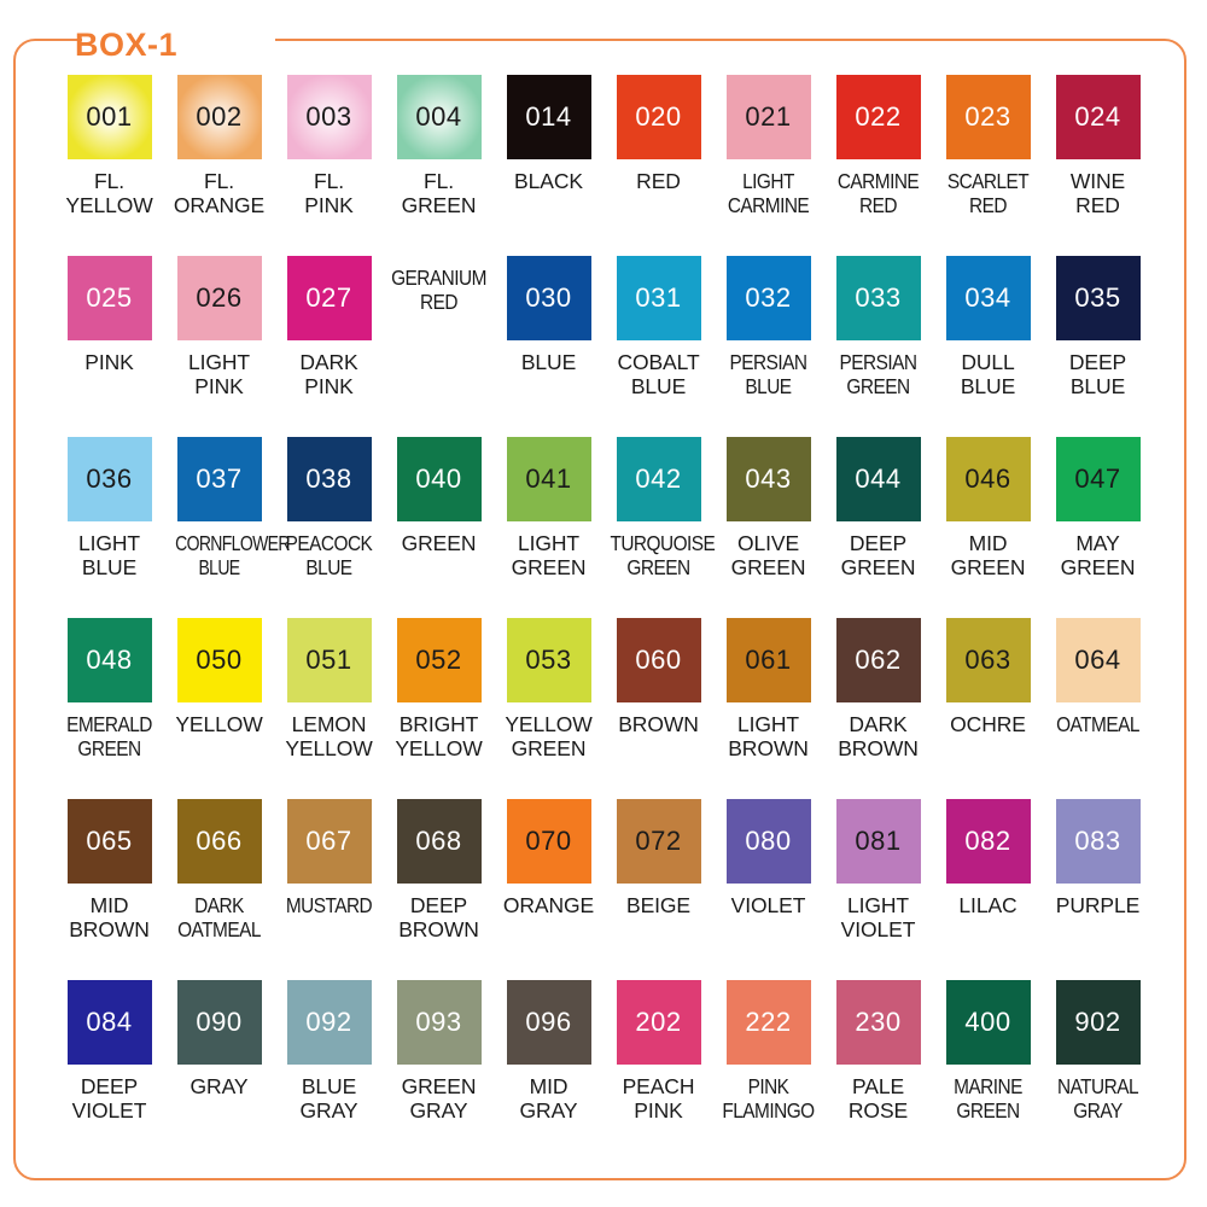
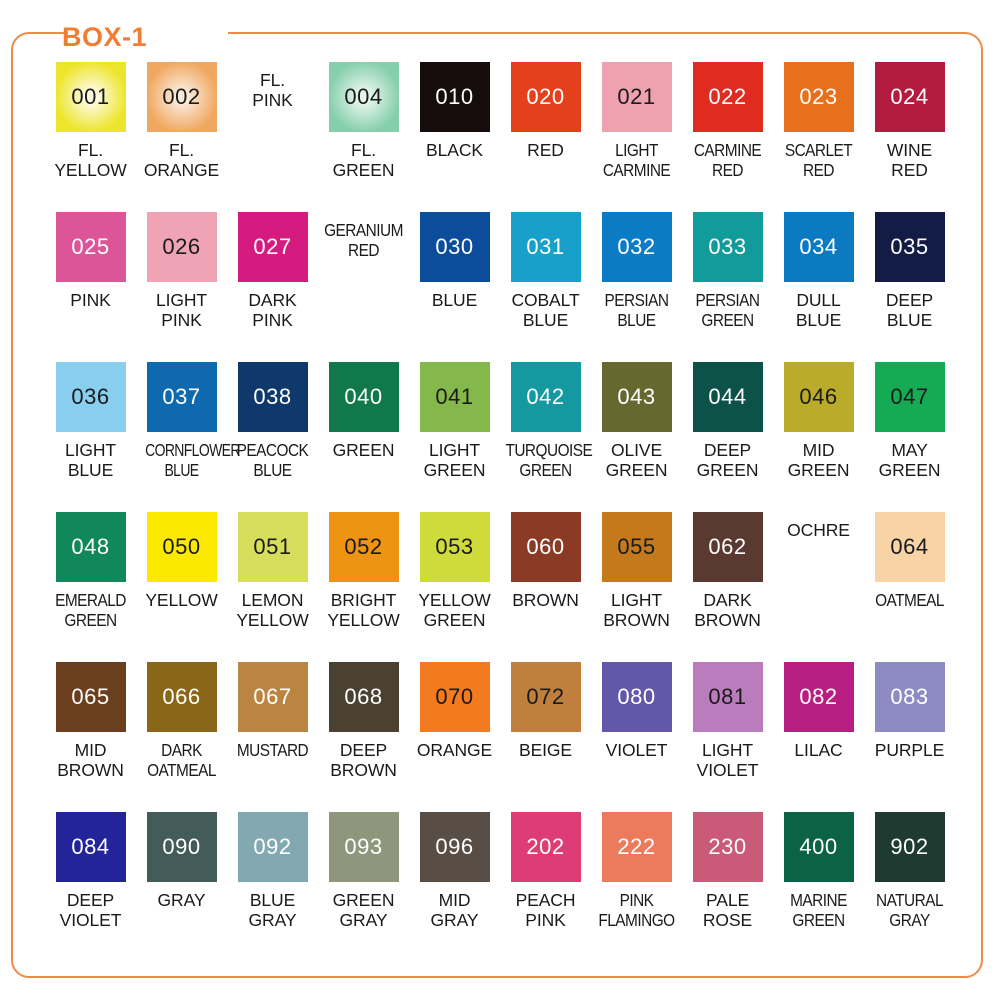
  BOX-1
  001
  FL.
  YELLOW
  002
  FL.
  ORANGE
- 003
  FL.
  PINK
  004
  FL.
  GREEN
- 014
+ 010
  BLACK
  020
  RED
  021
  LIGHT
  CARMINE
  022
  CARMINE
  RED
  023
  SCARLET
  RED
  024
  WINE
  RED
  025
  PINK
  026
  LIGHT
  PINK
  027
  DARK
  PINK
  GERANIUM
  RED
  030
  BLUE
  031
  COBALT
  BLUE
  032
  PERSIAN
  BLUE
  033
  PERSIAN
  GREEN
  034
  DULL
  BLUE
  035
  DEEP
  BLUE
  036
  LIGHT
  BLUE
  037
  CORNFLOWE
  BLUE
  038
  PEACOCK
  BLUE
  040
  GREEN
  041
  LIGHT
  GREEN
  042
  TURQUOISE
  GREEN
  043
  OLIVE
  GREEN
  044
  DEEP
  GREEN
  046
  MID
  GREEN
  047
  MAY
  GREEN
  048
  EMERALD
  GREEN
  050
  YELLOW
  051
  LEMON
  YELLOW
  052
  BRIGHT
  YELLOW
  053
  YELLOW
  GREEN
  060
  BROWN
- 061
+ 055
  LIGHT
  BROWN
  062
  DARK
  BROWN
- 063
  OCHRE
  064
  OATMEAL
  065
  MID
  BROWN
  066
  DARK
  OATMEAL
  067
  MUSTARD
  068
  DEEP
  BROWN
  070
  ORANGE
  072
  BEIGE
  080
  VIOLET
  081
  LIGHT
  VIOLET
  082
  LILAC
  083
  PURPLE
  084
  DEEP
  VIOLET
  090
  GRAY
  092
  BLUE
  GRAY
  093
  GREEN
  GRAY
  096
  MID
  GRAY
  202
  PEACH
  PINK
  222
  PINK
  FLAMINGO
  230
  PALE
  ROSE
  400
  MARINE
  GREEN
  902
  NATURAL
  GRAY
